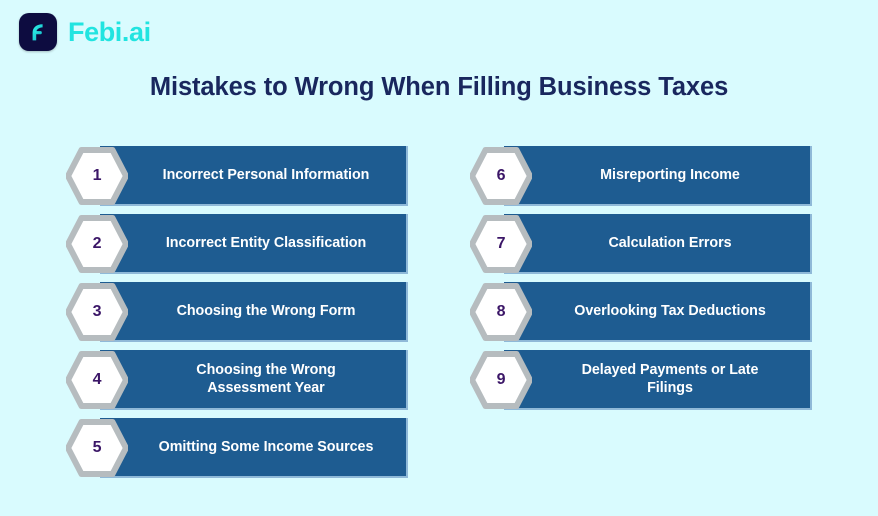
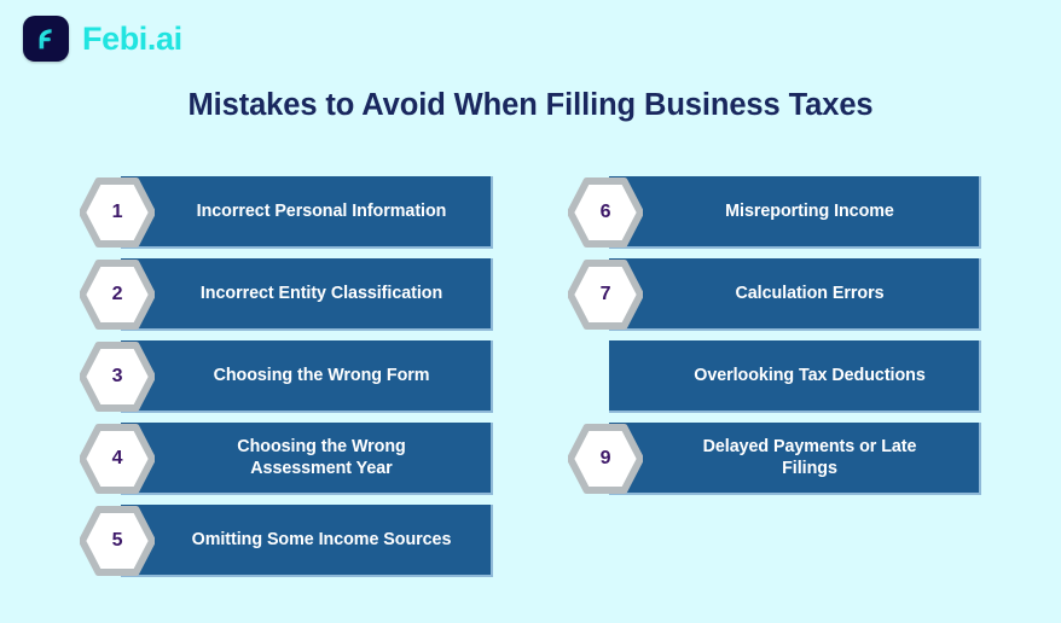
  Febi.ai
- Mistakes to Wrong When Filling Business Taxes
+ Mistakes to Avoid When Filling Business Taxes
  Incorrect Personal Information
  1
  Incorrect Entity Classification
  2
  Choosing the Wrong Form
  3
  Choosing the Wrong
  Assessment Year
  4
  Omitting Some Income Sources
  5
  Misreporting Income
  6
  Calculation Errors
  7
  Overlooking Tax Deductions
- 8
  Delayed Payments or Late
  Filings
  9
